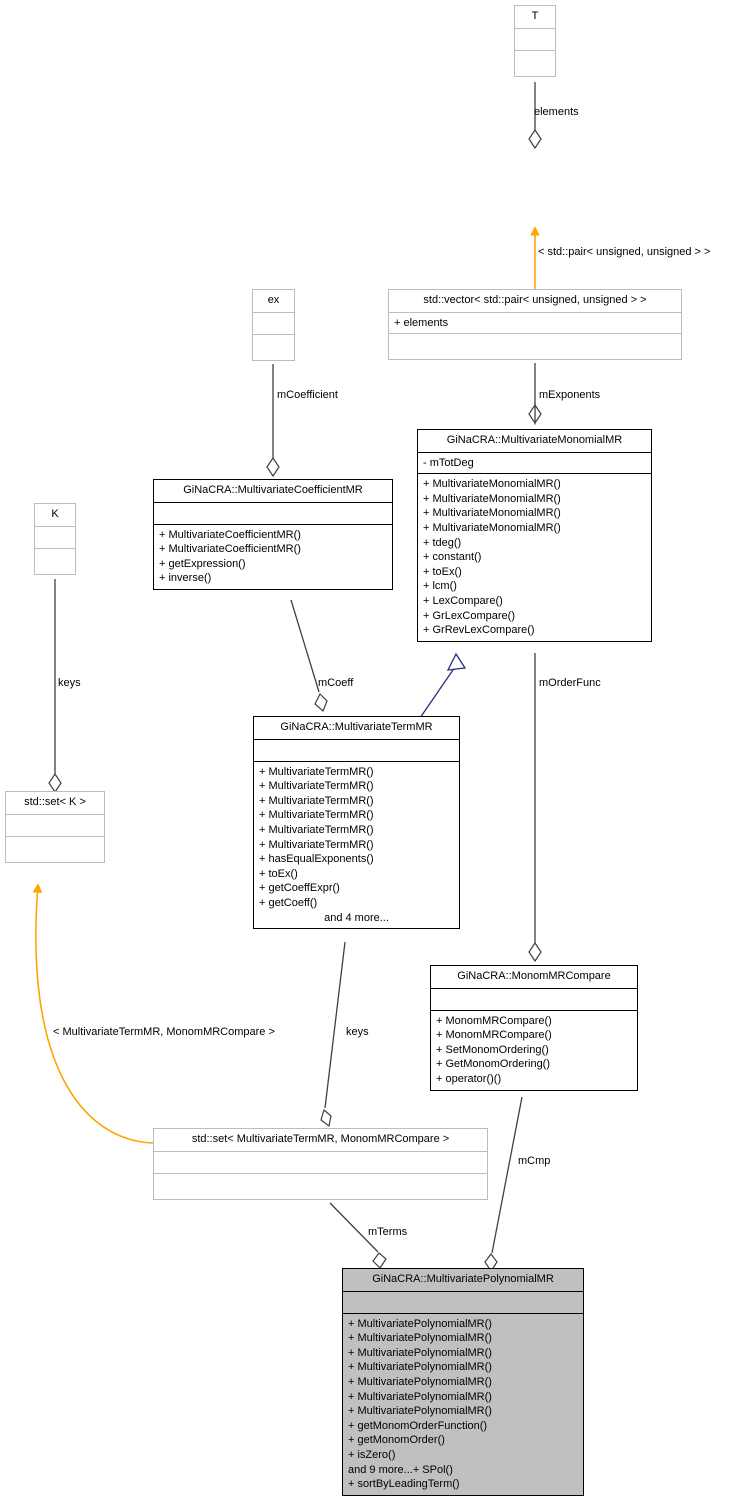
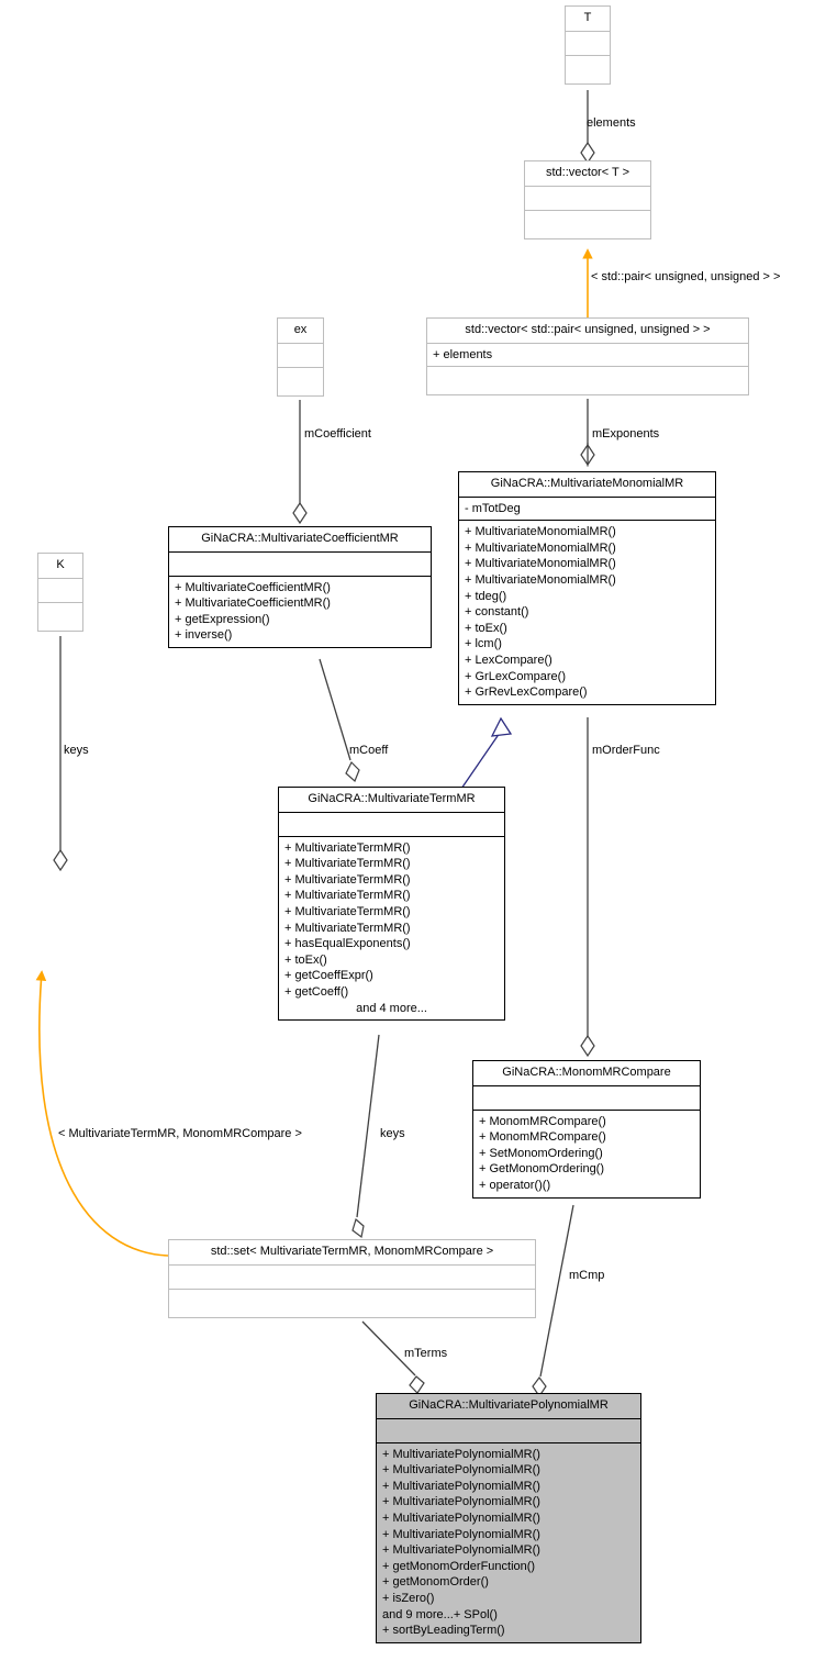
  elements
  < std::pair< unsigned, unsigned > >
  mCoefficient
  mExponents
  mCoeff
  mOrderFunc
  keys
  keys
  < MultivariateTermMR, MonomMRCompare >
  mTerms
  mCmp
  T
+ std::vector< T >
  ex
  std::vector< std::pair< unsigned, unsigned > >
  + elements
  K
- std::set< K >
  GiNaCRA::MultivariateCoefficientMR
  + MultivariateCoefficientMR()
  + MultivariateCoefficientMR()
  + getExpression()
  + inverse()
  GiNaCRA::MultivariateMonomialMR
  - mTotDeg
  + MultivariateMonomialMR()
  + MultivariateMonomialMR()
  + MultivariateMonomialMR()
  + MultivariateMonomialMR()
  + tdeg()
  + constant()
  + toEx()
  + lcm()
  + LexCompare()
  + GrLexCompare()
  + GrRevLexCompare()
  GiNaCRA::MultivariateTermMR
  + MultivariateTermMR()
  + MultivariateTermMR()
  + MultivariateTermMR()
  + MultivariateTermMR()
  + MultivariateTermMR()
  + MultivariateTermMR()
  + hasEqualExponents()
  + toEx()
  + getCoeffExpr()
  + getCoeff()
  and 4 more...
  GiNaCRA::MonomMRCompare
  + MonomMRCompare()
  + MonomMRCompare()
  + SetMonomOrdering()
  + GetMonomOrdering()
  + operator()()
  std::set< MultivariateTermMR, MonomMRCompare >
  GiNaCRA::MultivariatePolynomialMR
  + MultivariatePolynomialMR()
  + MultivariatePolynomialMR()
  + MultivariatePolynomialMR()
  + MultivariatePolynomialMR()
  + MultivariatePolynomialMR()
  + MultivariatePolynomialMR()
  + MultivariatePolynomialMR()
  + getMonomOrderFunction()
  + getMonomOrder()
  + isZero()
  and 9 more...+ SPol()
  + sortByLeadingTerm()
